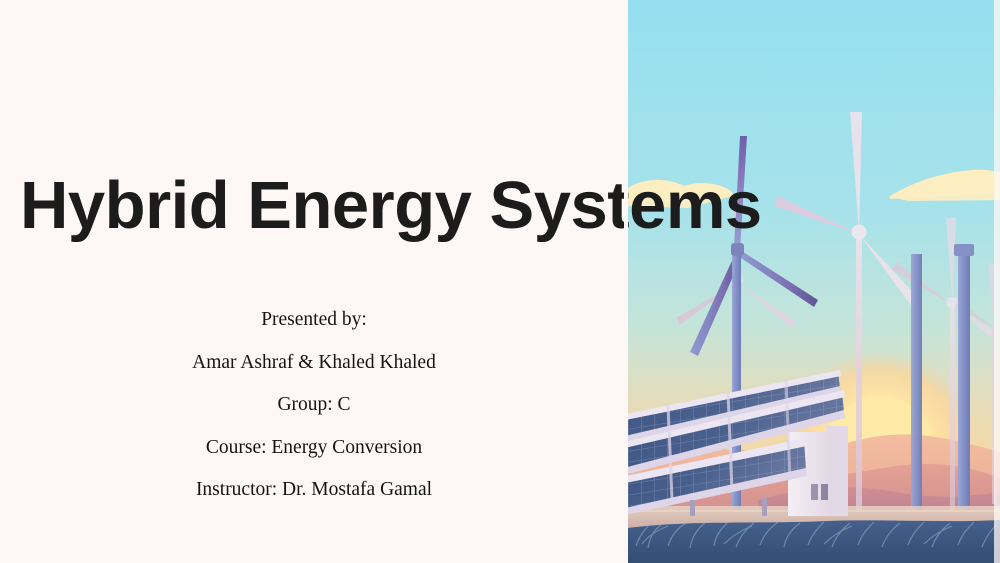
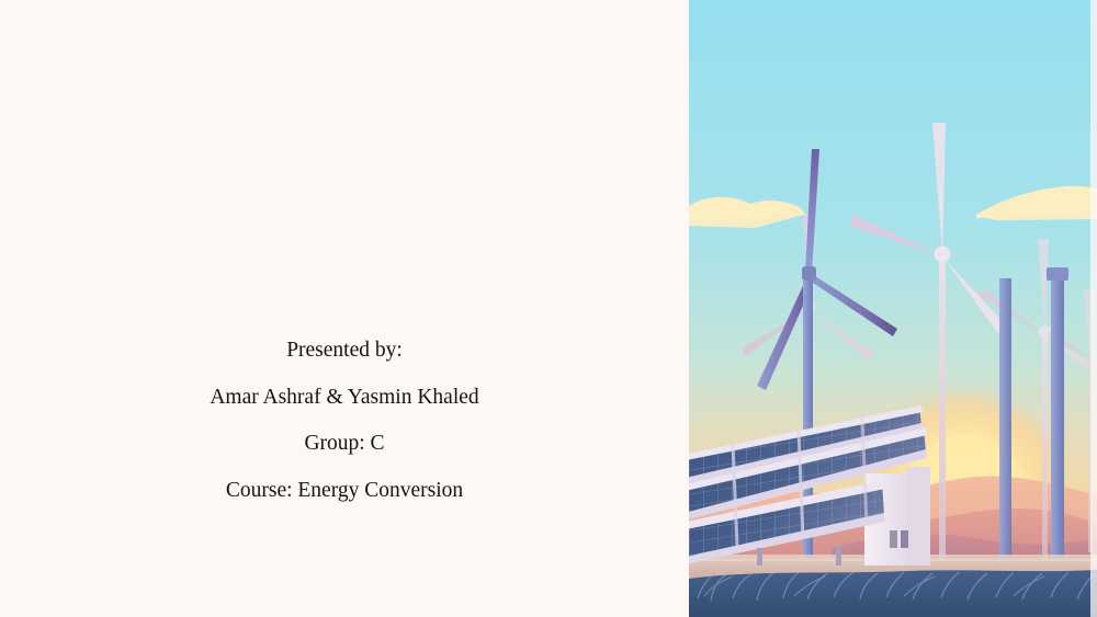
  Presented by:
- Amar Ashraf & Khaled Khaled
+ Amar Ashraf & Yasmin Khaled
  Group: C
  Course: Energy Conversion
- Instructor: Dr. Mostafa Gamal
- Hybrid Energy Systems
